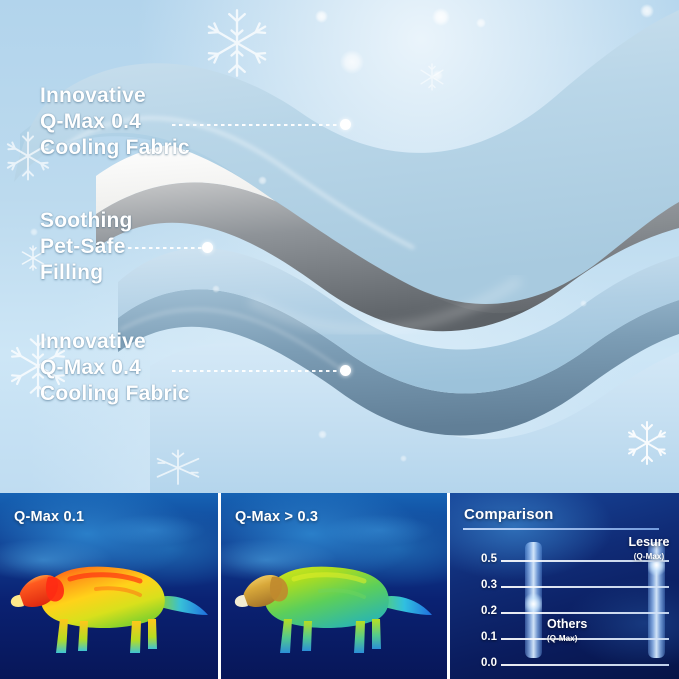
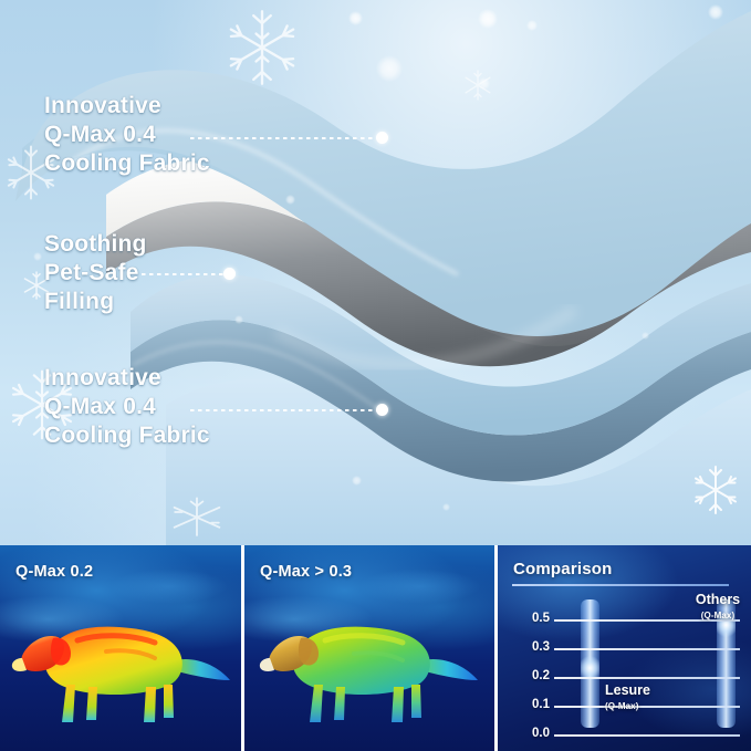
  Innovative
  Q-Max 0.4
  Cooling Fabric
  Soothing
  Pet-Safe
  Filling
  Innovative
  Q-Max 0.4
  Cooling Fabric
- Q-Max 0.1
+ Q-Max 0.2
  Q-Max > 0.3
  Comparison
  0.5
  0.3
  0.2
  0.1
  0.0
- Others
+ Lesure
  (Q-Max)
- Lesure
+ Others
  (Q-Max)
